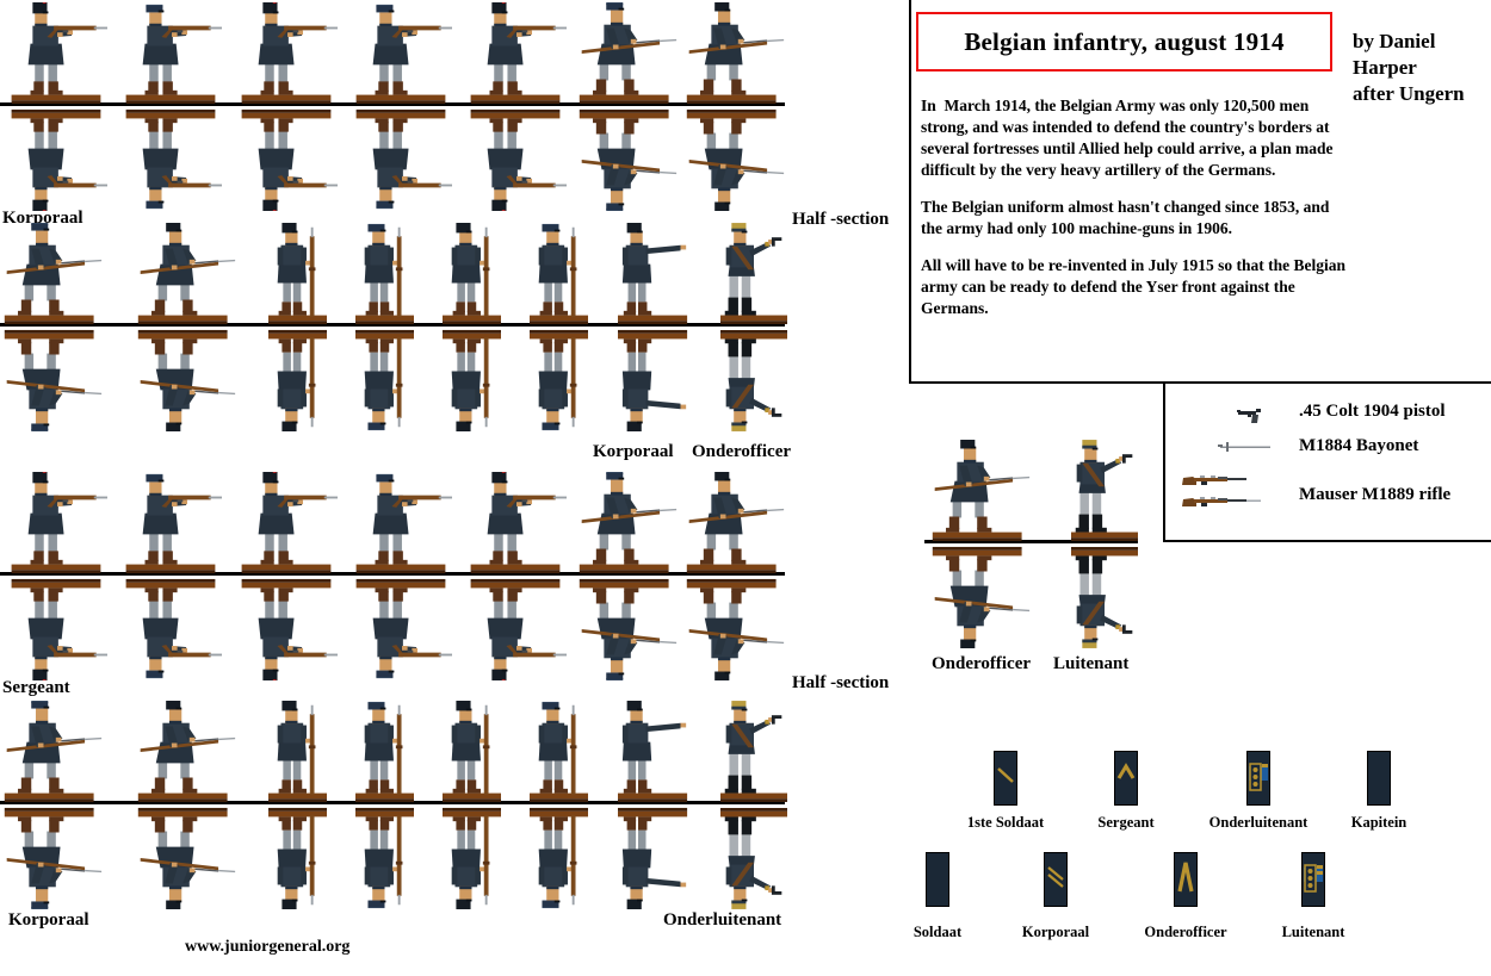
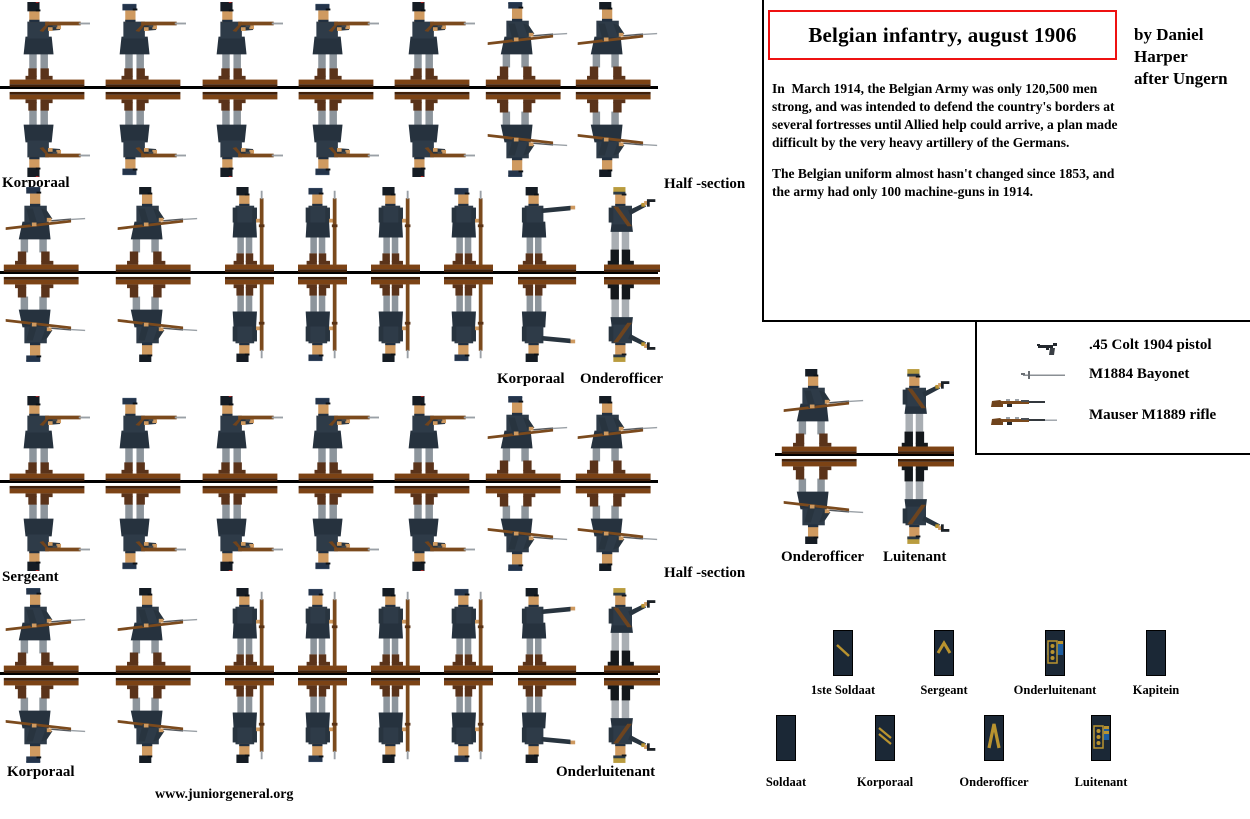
  Korporaal
  Half -section
  Korporaal
  Onderofficer
  Sergeant
  Half -section
  Korporaal
  Onderluitenant
- Belgian infantry, august 1914
+ Belgian infantry, august 1906
  by Daniel
  Harper
  after Ungern
  In March 1914, the Belgian Army was only 120,500 men strong, and was intended to defend the country's borders at several fortresses until Allied help could arrive, a plan made difficult by the very heavy artillery of the Germans.
- The Belgian uniform almost hasn't changed since 1853, and the army had only 100 machine-guns in 1906.
+ The Belgian uniform almost hasn't changed since 1853, and the army had only 100 machine-guns in 1914.
- All will have to be re-invented in July 1915 so that the Belgian army can be ready to defend the Yser front against the Germans.
  .45 Colt 1904 pistol
  M1884 Bayonet
  Mauser M1889 rifle
  Onderofficer
  Luitenant
  1ste Soldaat
  Sergeant
  Onderluitenant
  Kapitein
  Soldaat
  Korporaal
  Onderofficer
  Luitenant
  www.juniorgeneral.org
